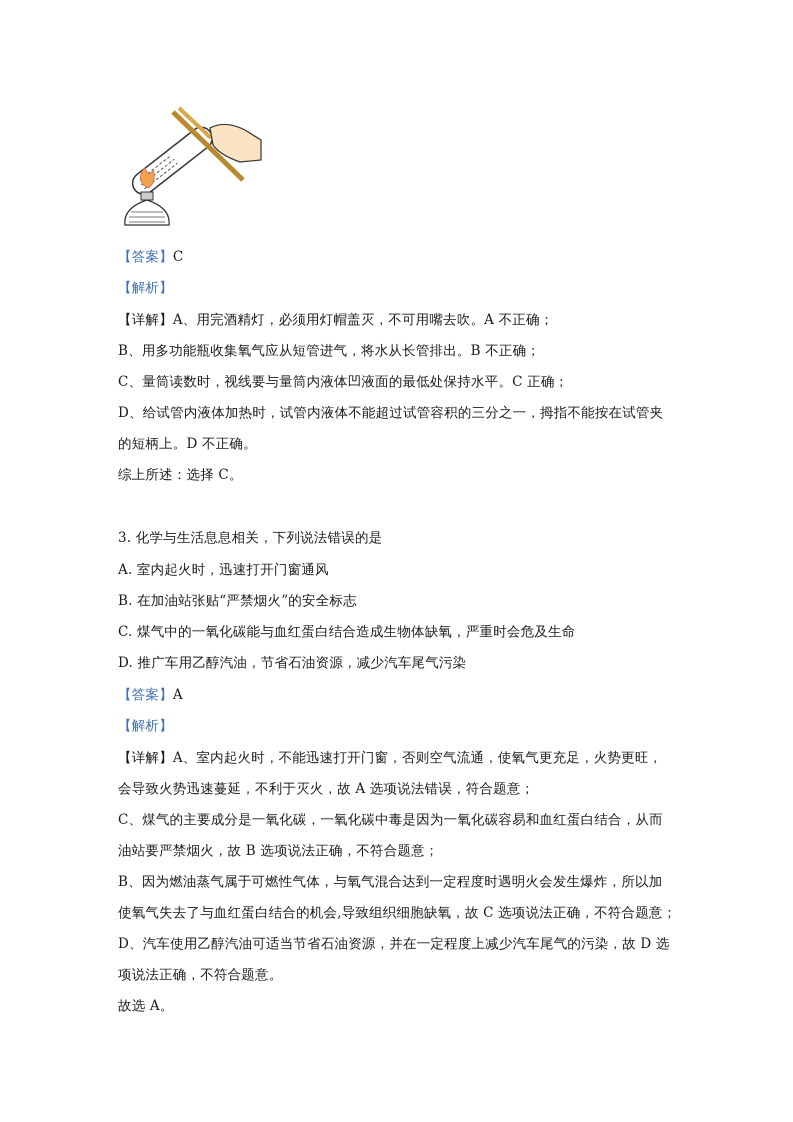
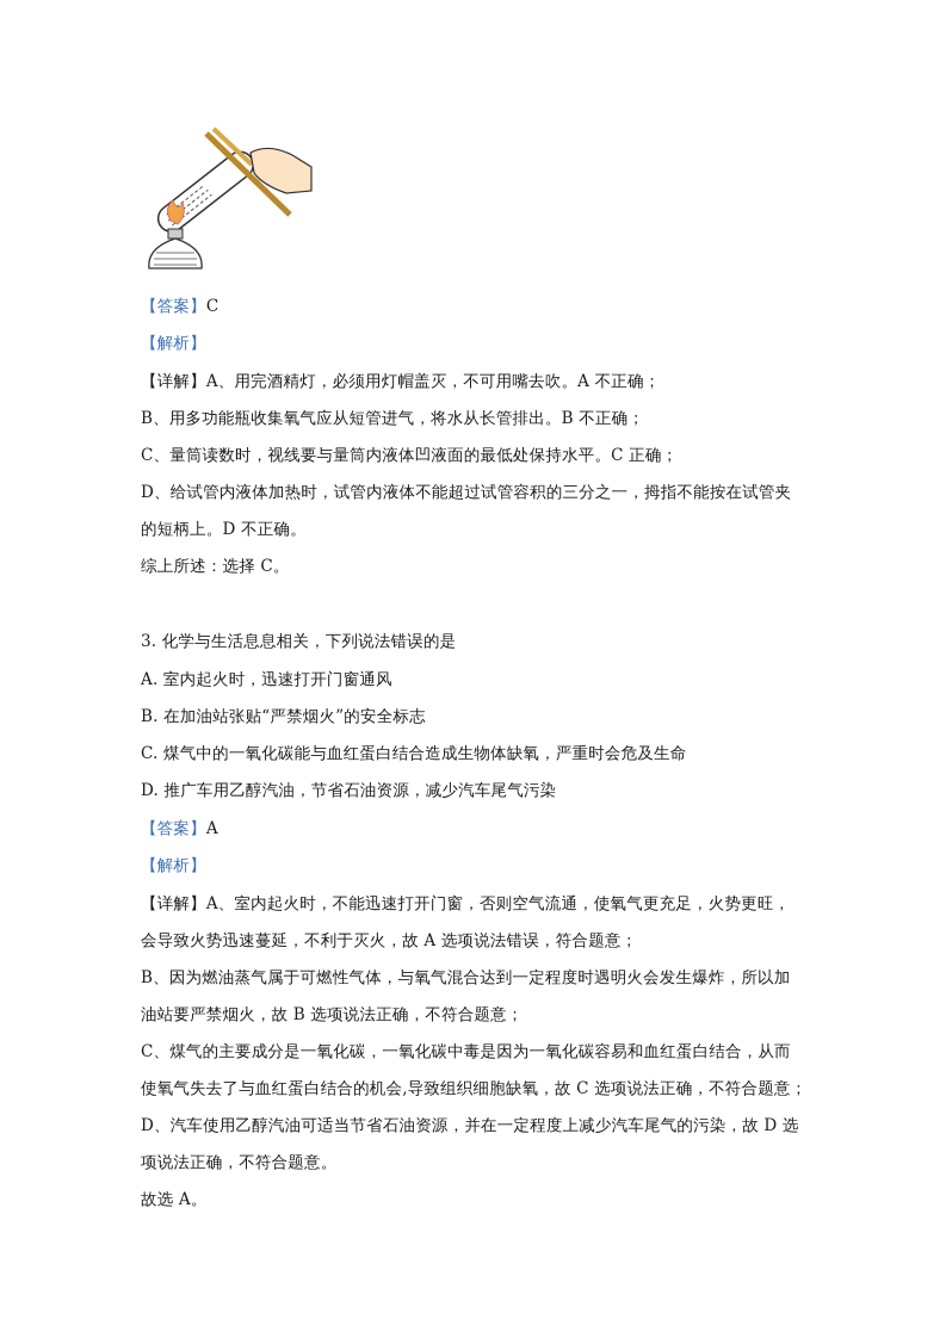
  【答案】C
  【解析】
  【详解】A、用完酒精灯，必须用灯帽盖灭，不可用嘴去吹。A 不正确；
  B、用多功能瓶收集氧气应从短管进气，将水从长管排出。B 不正确；
  C、量筒读数时，视线要与量筒内液体凹液面的最低处保持水平。C 正确；
  D、给试管内液体加热时，试管内液体不能超过试管容积的三分之一，拇指不能按在试管夹
  的短柄上。D 不正确。
  综上所述：选择 C。
  3. 化学与生活息息相关，下列说法错误的是
  A. 室内起火时，迅速打开门窗通风
  B. 在加油站张贴“严禁烟火”的安全标志
  C. 煤气中的一氧化碳能与血红蛋白结合造成生物体缺氧，严重时会危及生命
  D. 推广车用乙醇汽油，节省石油资源，减少汽车尾气污染
  【答案】A
  【解析】
  【详解】A、室内起火时，不能迅速打开门窗，否则空气流通，使氧气更充足，火势更旺，
  会导致火势迅速蔓延，不利于灭火，故 A 选项说法错误，符合题意；
- C、煤气的主要成分是一氧化碳，一氧化碳中毒是因为一氧化碳容易和血红蛋白结合，从而
+ B、因为燃油蒸气属于可燃性气体，与氧气混合达到一定程度时遇明火会发生爆炸，所以加
  油站要严禁烟火，故 B 选项说法正确，不符合题意；
- B、因为燃油蒸气属于可燃性气体，与氧气混合达到一定程度时遇明火会发生爆炸，所以加
+ C、煤气的主要成分是一氧化碳，一氧化碳中毒是因为一氧化碳容易和血红蛋白结合，从而
  使氧气失去了与血红蛋白结合的机会,导致组织细胞缺氧，故 C 选项说法正确，不符合题意；
  D、汽车使用乙醇汽油可适当节省石油资源，并在一定程度上减少汽车尾气的污染，故 D 选
  项说法正确，不符合题意。
  故选 A。
